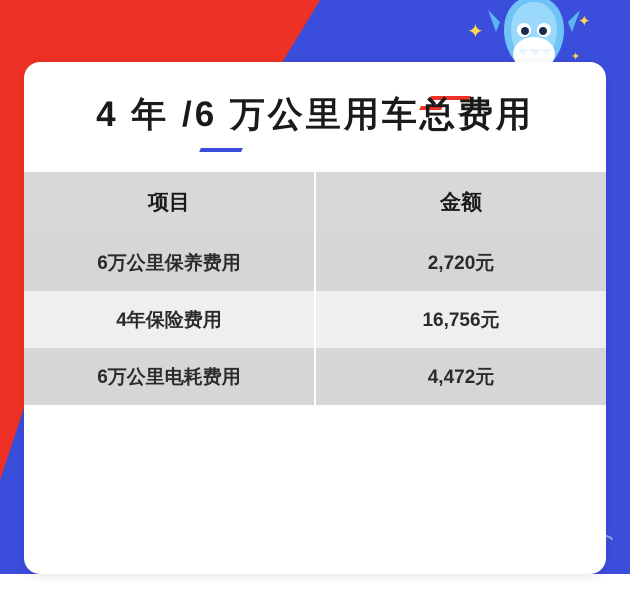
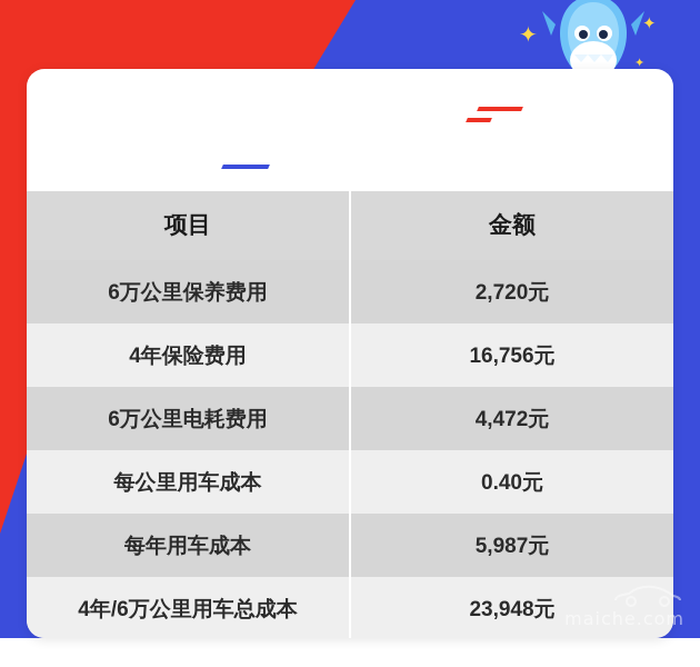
  ✦
  ✦
  ✦
- 4 年 /6 万公里用车总费用
  项目	金额
  6万公里保养费用	2,720元
  4年保险费用	16,756元
  6万公里电耗费用	4,472元
+ 每公里用车成本	0.40元
+ 每年用车成本	5,987元
+ 4年/6万公里用车总成本	23,948元
+ maiche.com
